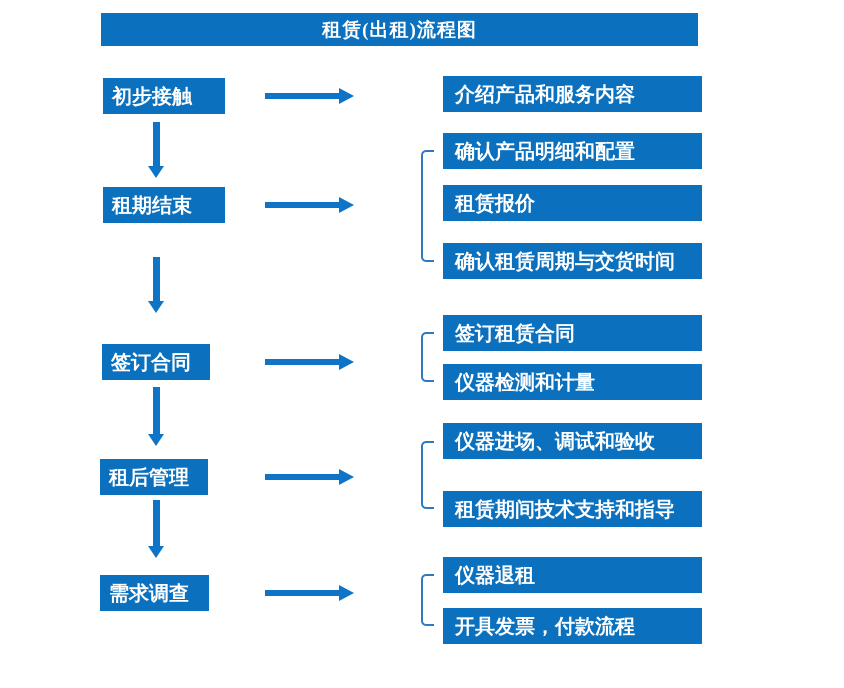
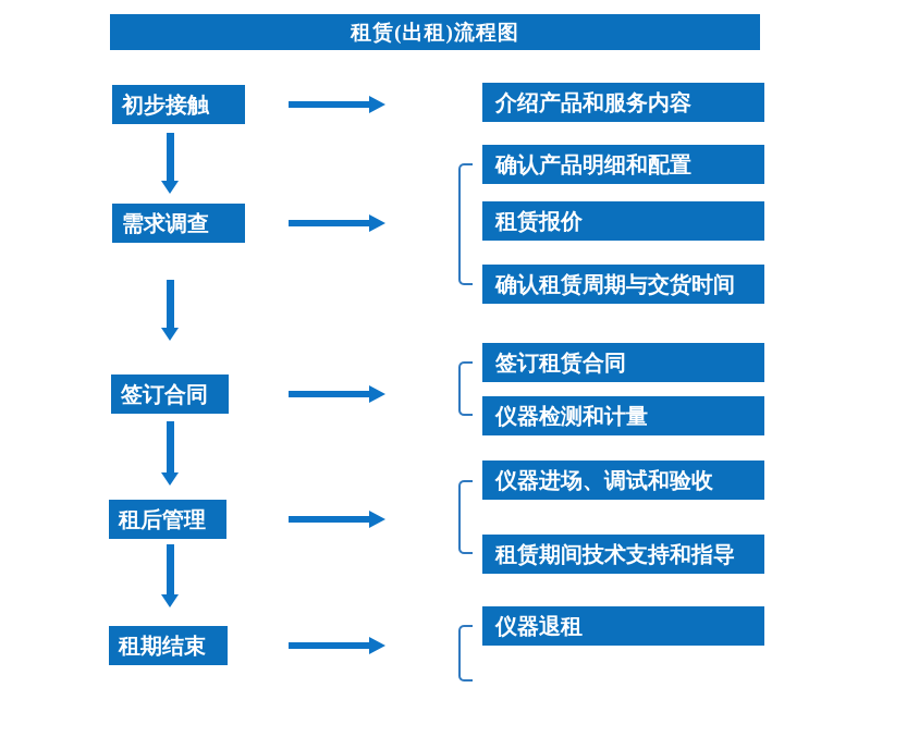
  租赁(出租)流程图
  初步接触
- 租期结束
+ 需求调查
  签订合同
  租后管理
- 需求调查
+ 租期结束
  介绍产品和服务内容
  确认产品明细和配置
  租赁报价
  确认租赁周期与交货时间
  签订租赁合同
  仪器检测和计量
  仪器进场、调试和验收
  租赁期间技术支持和指导
  仪器退租
- 开具发票，付款流程
